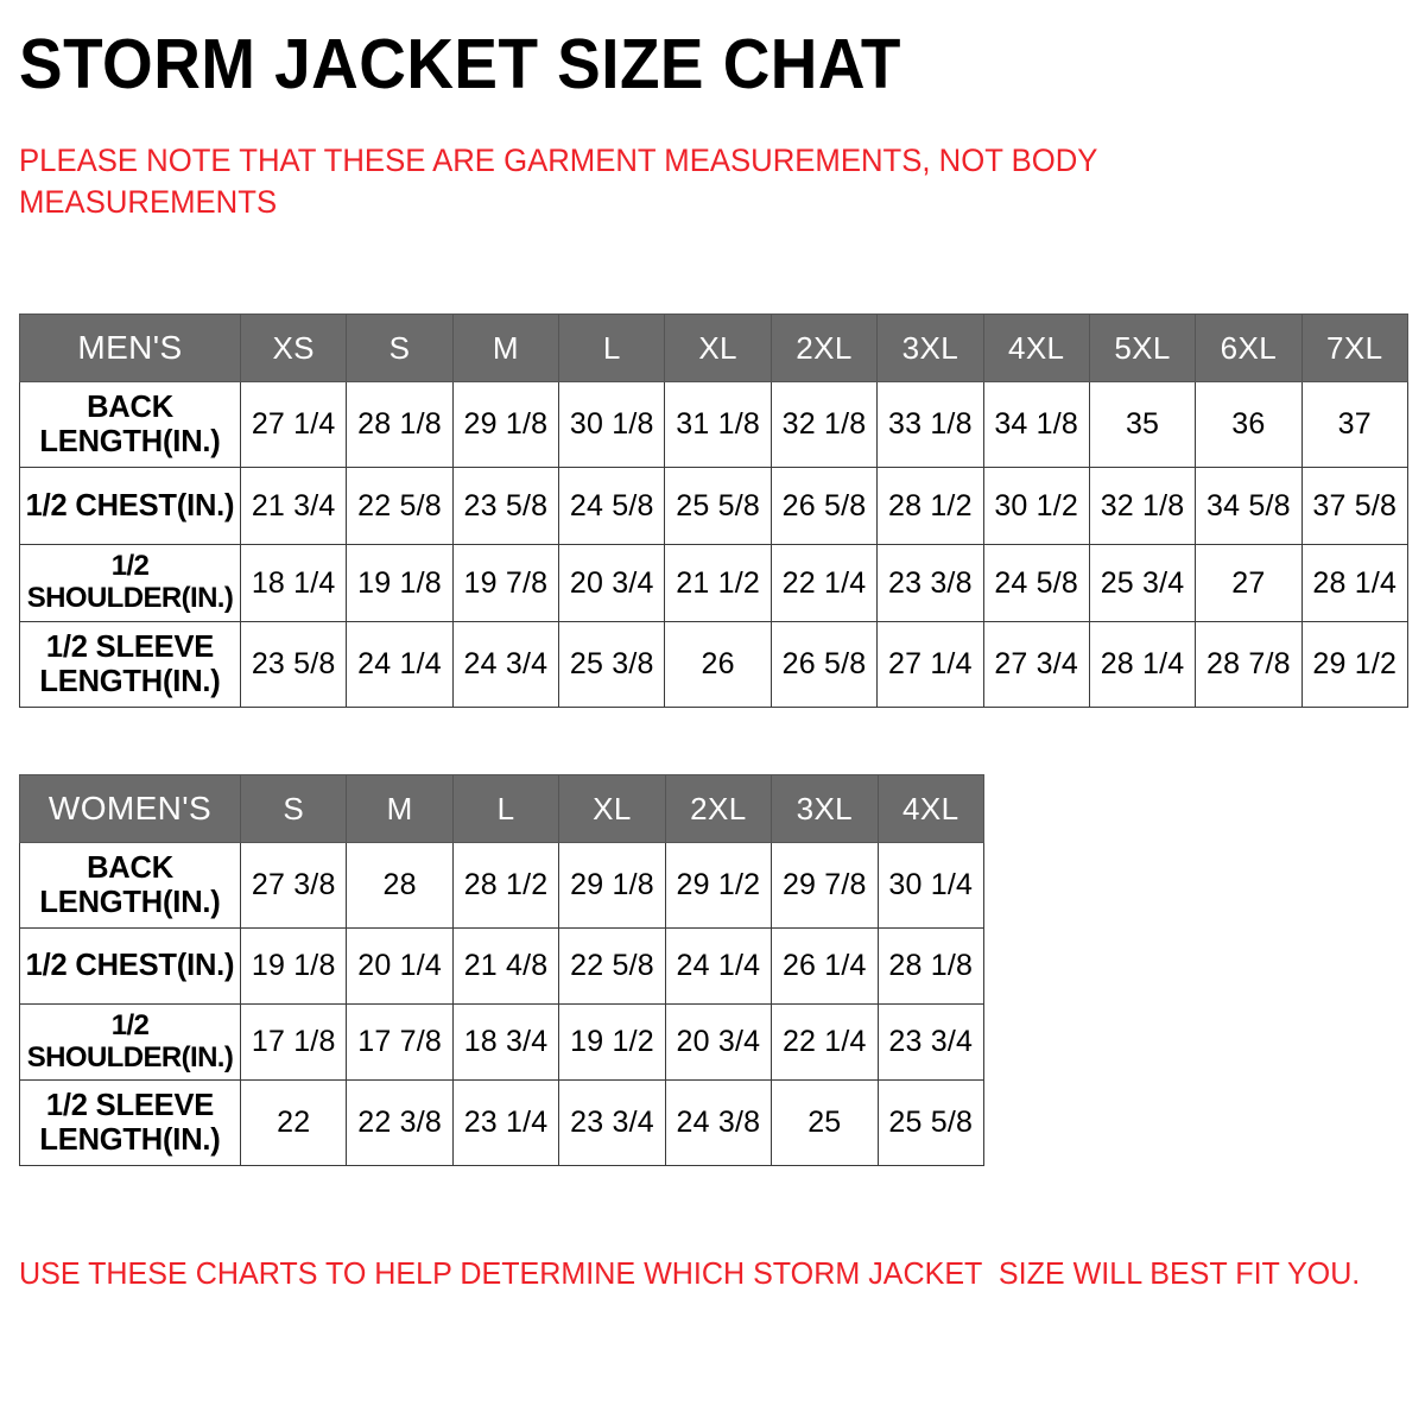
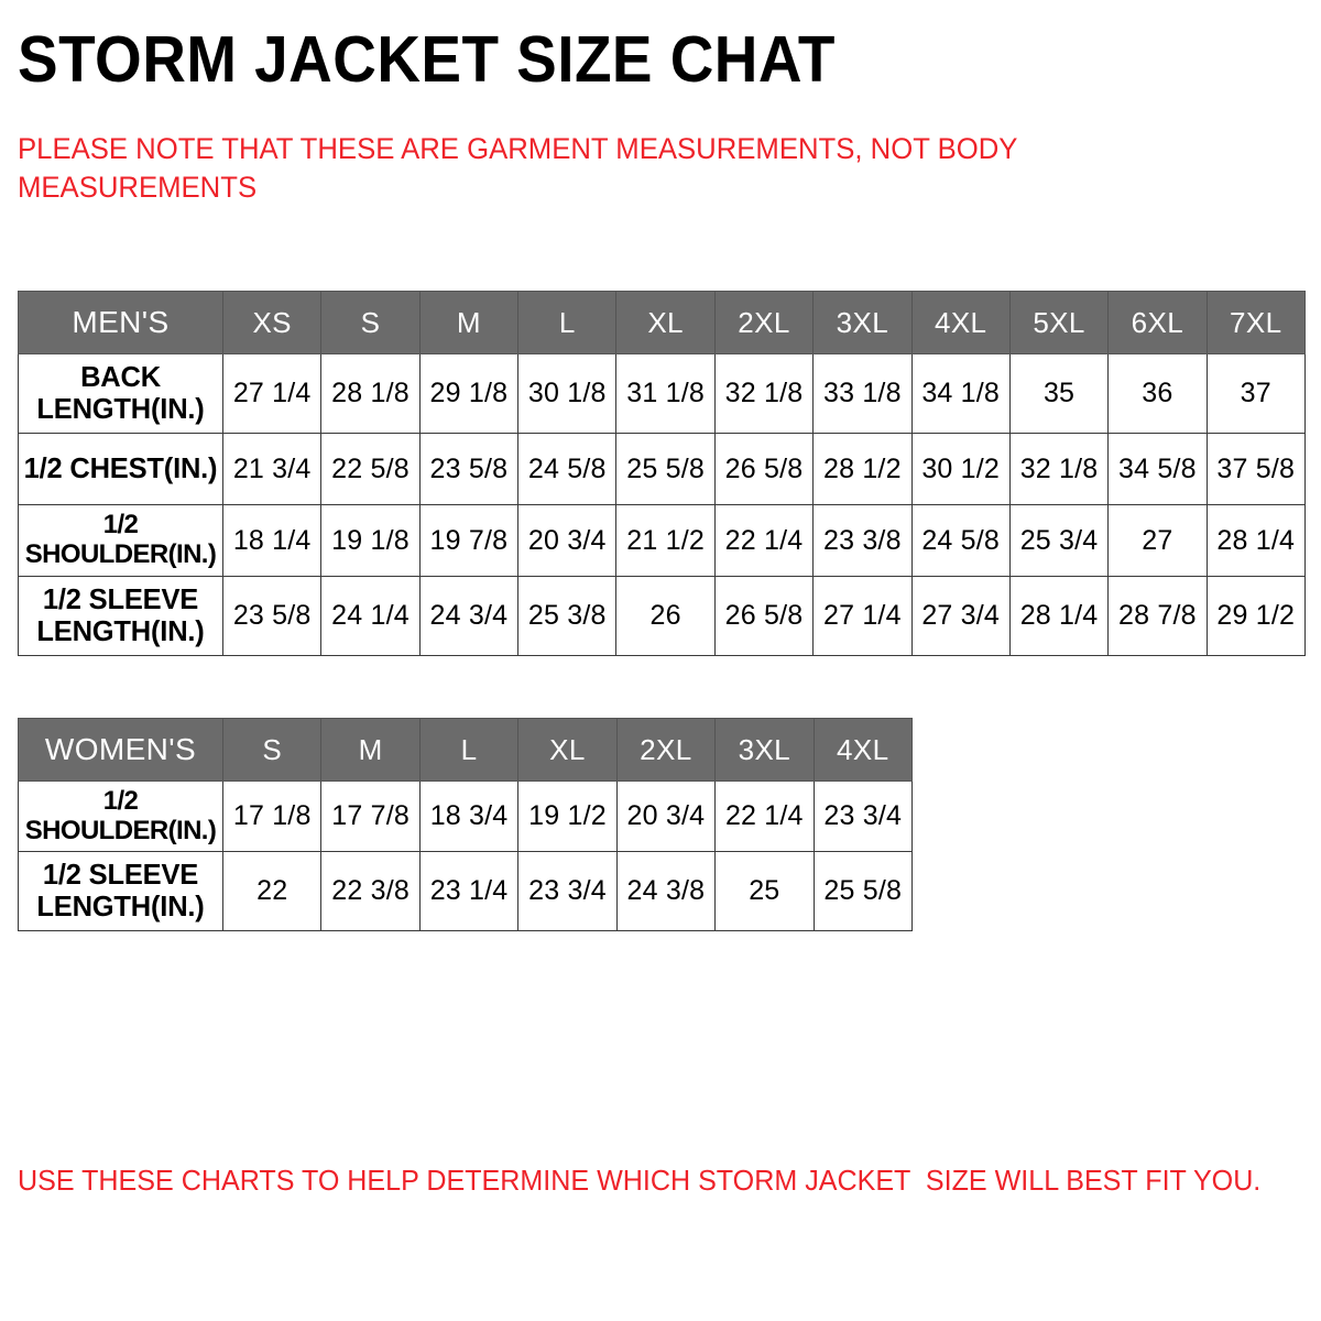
  STORM JACKET SIZE CHAT
  PLEASE NOTE THAT THESE ARE GARMENT MEASUREMENTS, NOT BODY MEASUREMENTS
  MEN'S	XS	S	M	L	XL	2XL	3XL	4XL	5XL	6XL	7XL
  BACK LENGTH(IN.)	27 1/4	28 1/8	29 1/8	30 1/8	31 1/8	32 1/8	33 1/8	34 1/8	35	36	37
  1/2 CHEST(IN.)	21 3/4	22 5/8	23 5/8	24 5/8	25 5/8	26 5/8	28 1/2	30 1/2	32 1/8	34 5/8	37 5/8
  1/2 SHOULDER(IN.)	18 1/4	19 1/8	19 7/8	20 3/4	21 1/2	22 1/4	23 3/8	24 5/8	25 3/4	27	28 1/4
  1/2 SLEEVE LENGTH(IN.)	23 5/8	24 1/4	24 3/4	25 3/8	26	26 5/8	27 1/4	27 3/4	28 1/4	28 7/8	29 1/2
  WOMEN'S	S	M	L	XL	2XL	3XL	4XL
- BACK LENGTH(IN.)	27 3/8	28	28 1/2	29 1/8	29 1/2	29 7/8	30 1/4
- 1/2 CHEST(IN.)	19 1/8	20 1/4	21 4/8	22 5/8	24 1/4	26 1/4	28 1/8
  1/2 SHOULDER(IN.)	17 1/8	17 7/8	18 3/4	19 1/2	20 3/4	22 1/4	23 3/4
  1/2 SLEEVE LENGTH(IN.)	22	22 3/8	23 1/4	23 3/4	24 3/8	25	25 5/8
  USE THESE CHARTS TO HELP DETERMINE WHICH STORM JACKET SIZE WILL BEST FIT YOU.
